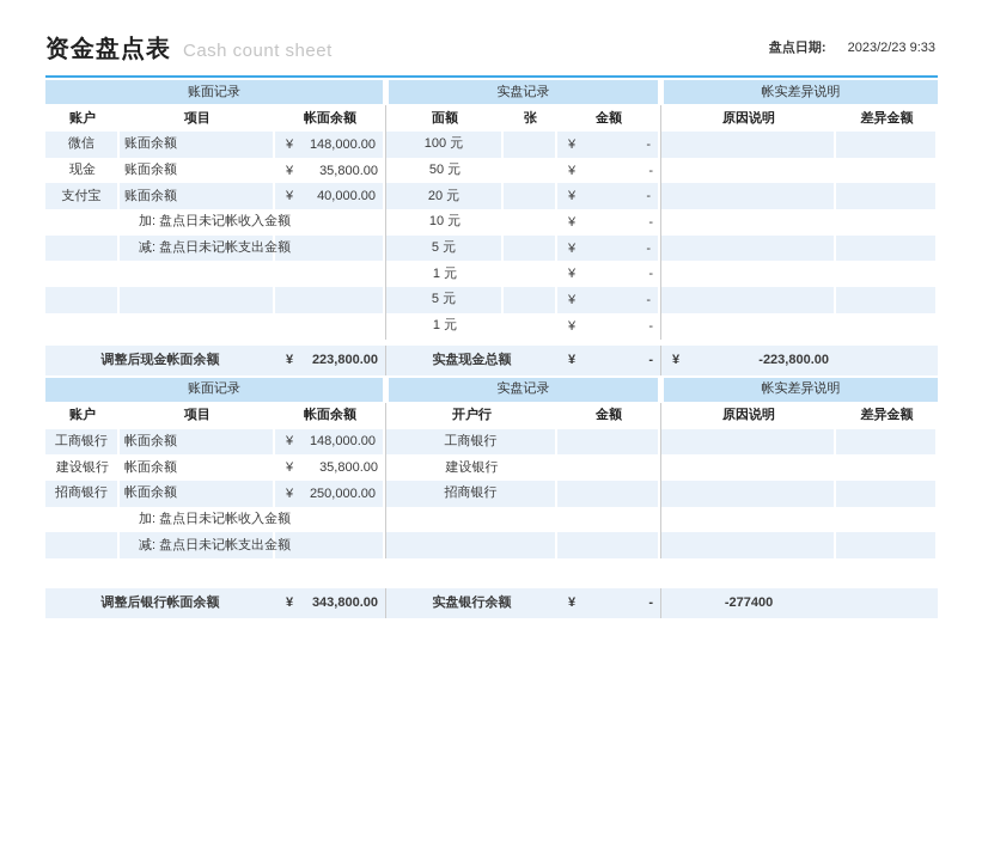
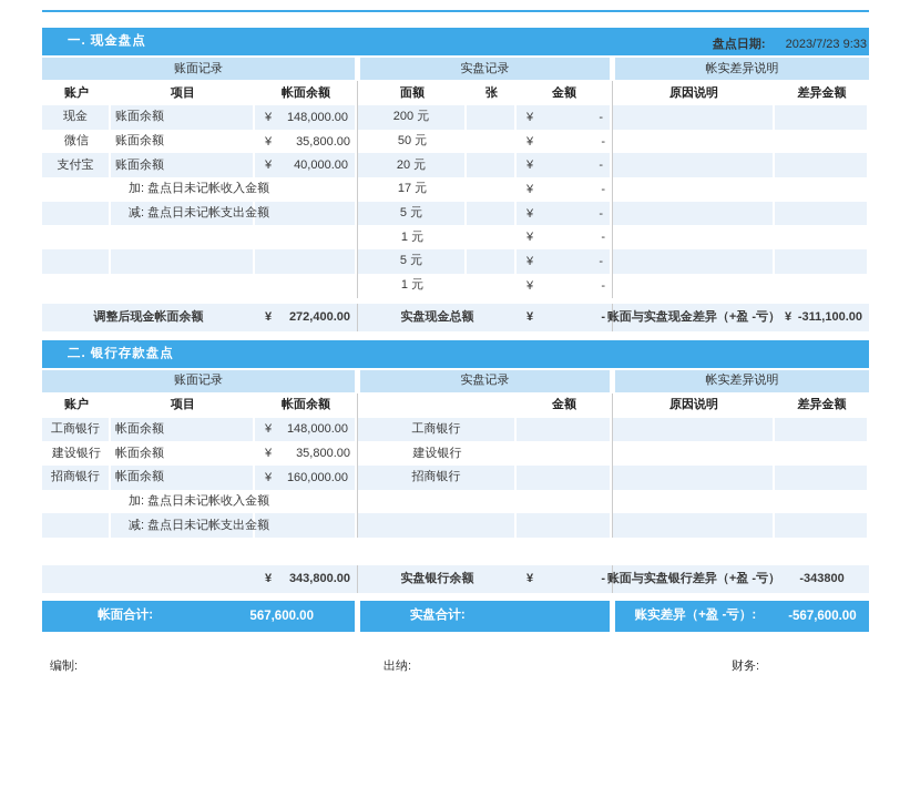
- 资金盘点表
- Cash count sheet
- 盘点日期: 2023/2/23 9:33
+ 盘点日期: 2023/7/23 9:33
+ 一. 现金盘点
  账面记录
  实盘记录
  帐实差异说明
  账户
  项目
  帐面余额
  面额
  张
  金额
  原因说明
  差异金额
- 微信
+ 现金
  账面余额
  ¥
  148,000.00
- 100 元
+ 200 元
  ¥
  -
- 现金
+ 微信
  账面余额
  ¥
  35,800.00
  50 元
  ¥
  -
  支付宝
  账面余额
  ¥
  40,000.00
  20 元
  ¥
  -
  加: 盘点日未记帐收入金
- 10 元
+ 17 元
  ¥
  -
  减: 盘点日未记帐支出金
  5 元
  ¥
  -
  1 元
  ¥
  -
  5 元
  ¥
  -
  1 元
  ¥
  -
  调整后现金帐面余额
  ¥
- 223,800.00
+ 272,400.00
  实盘现金总额
  ¥
  -
+ 账面与实盘现金差异（+盈 -亏）
  ¥
- -223,800.00
+ -311,100.00
+ 二. 银行存款盘点
  账面记录
  实盘记录
  帐实差异说明
  账户
  项目
  帐面余额
- 开户行
  金额
  原因说明
  差异金额
  工商银行
  帐面余额
  ¥
  148,000.00
  工商银行
  建设银行
  帐面余额
  ¥
  35,800.00
  建设银行
  招商银行
  帐面余额
  ¥
- 250,000.00
+ 160,000.00
  招商银行
  加: 盘点日未记帐收入金
  减: 盘点日未记帐支出金
- 调整后银行帐面余额
  ¥
  343,800.00
  实盘银行余额
  ¥
  -
+ 账面与实盘银行差异（+盈 -亏）
- -277400
+ -343800
+ 帐面合计:
+ 567,600.00
+ 实盘合计:
+ 账实差异（+盈 -亏）:
+ -567,600.00
+ 编制:
+ 出纳:
+ 财务:
